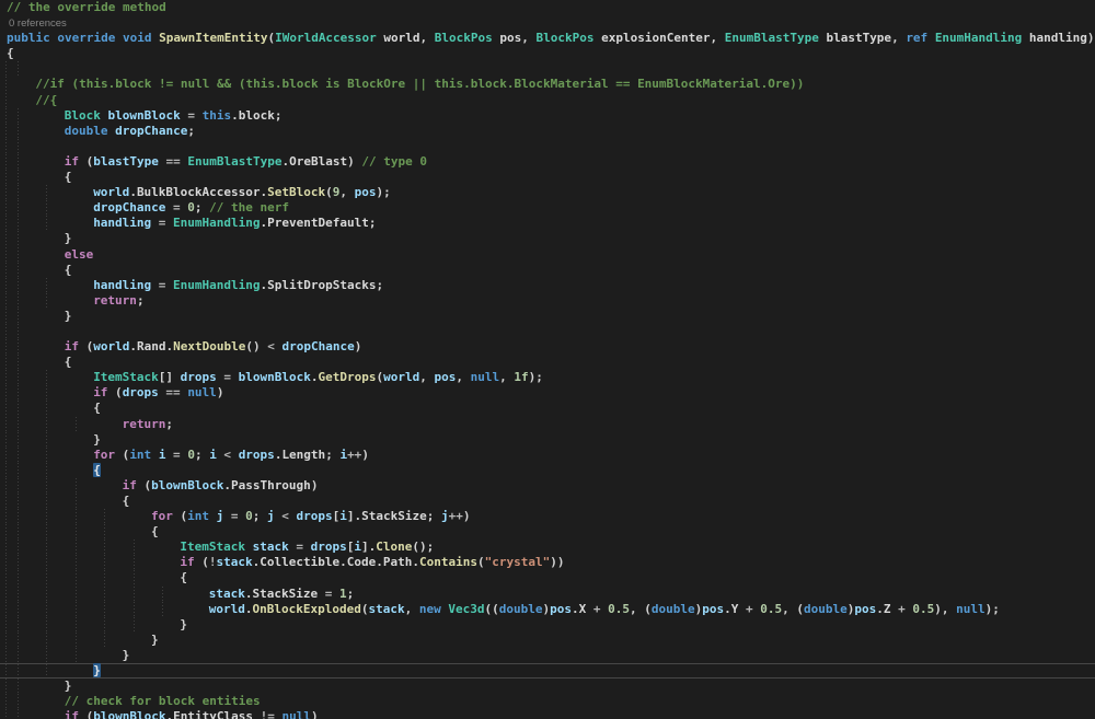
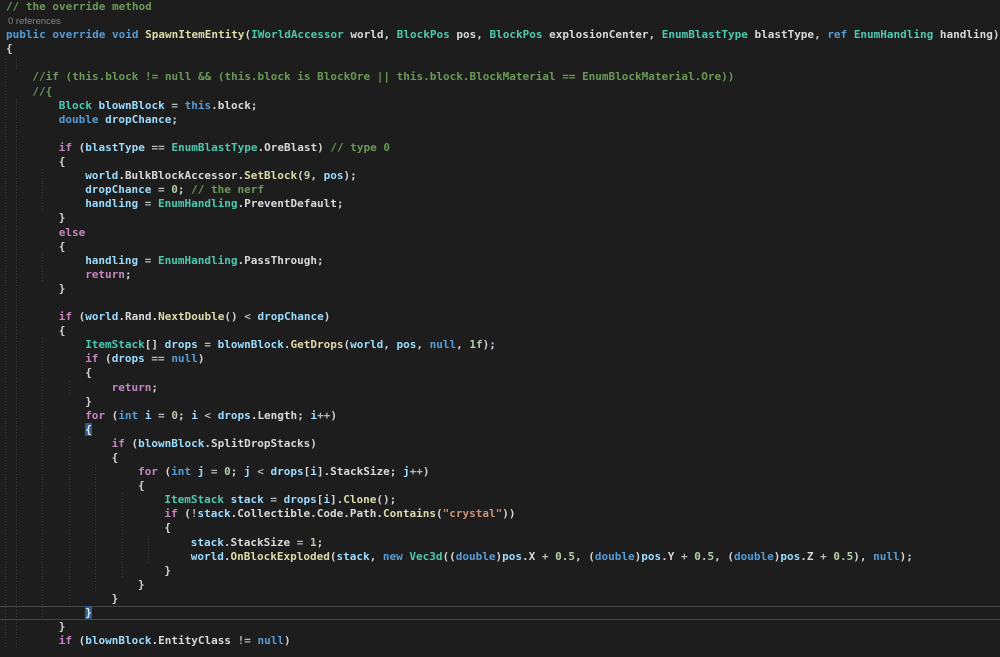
  // the override method
  0 references
  public override void SpawnItemEntity(IWorldAccessor world, BlockPos pos, BlockPos explosionCenter, EnumBlastType blastType, ref EnumHandling handling)
  {
  //if (this.block != null && (this.block is BlockOre || this.block.BlockMaterial == EnumBlockMaterial.Ore))
  //{
  Block blownBlock = this.block;
  double dropChance;
  if (blastType == EnumBlastType.OreBlast) // type 0
  {
  world.BulkBlockAccessor.SetBlock(9, pos);
  dropChance = 0; // the nerf
  handling = EnumHandling.PreventDefault;
  }
  else
  {
- handling = EnumHandling.SplitDropStacks;
+ handling = EnumHandling.PassThrough;
  return;
  }
  if (world.Rand.NextDouble() < dropChance)
  {
  ItemStack[] drops = blownBlock.GetDrops(world, pos, null, 1f);
  if (drops == null)
  {
  return;
  }
  for (int i = 0; i < drops.Length; i++)
  {
- if (blownBlock.PassThrough)
+ if (blownBlock.SplitDropStacks)
  {
  for (int j = 0; j < drops[i].StackSize; j++)
  {
  ItemStack stack = drops[i].Clone();
  if (!stack.Collectible.Code.Path.Contains("crystal"))
  {
  stack.StackSize = 1;
  world.OnBlockExploded(stack, new Vec3d((double)pos.X + 0.5, (double)pos.Y + 0.5, (double)pos.Z + 0.5), null);
  }
  }
  }
  }
  }
- // check for block entities
  if (blownBlock.EntityClass != null)
